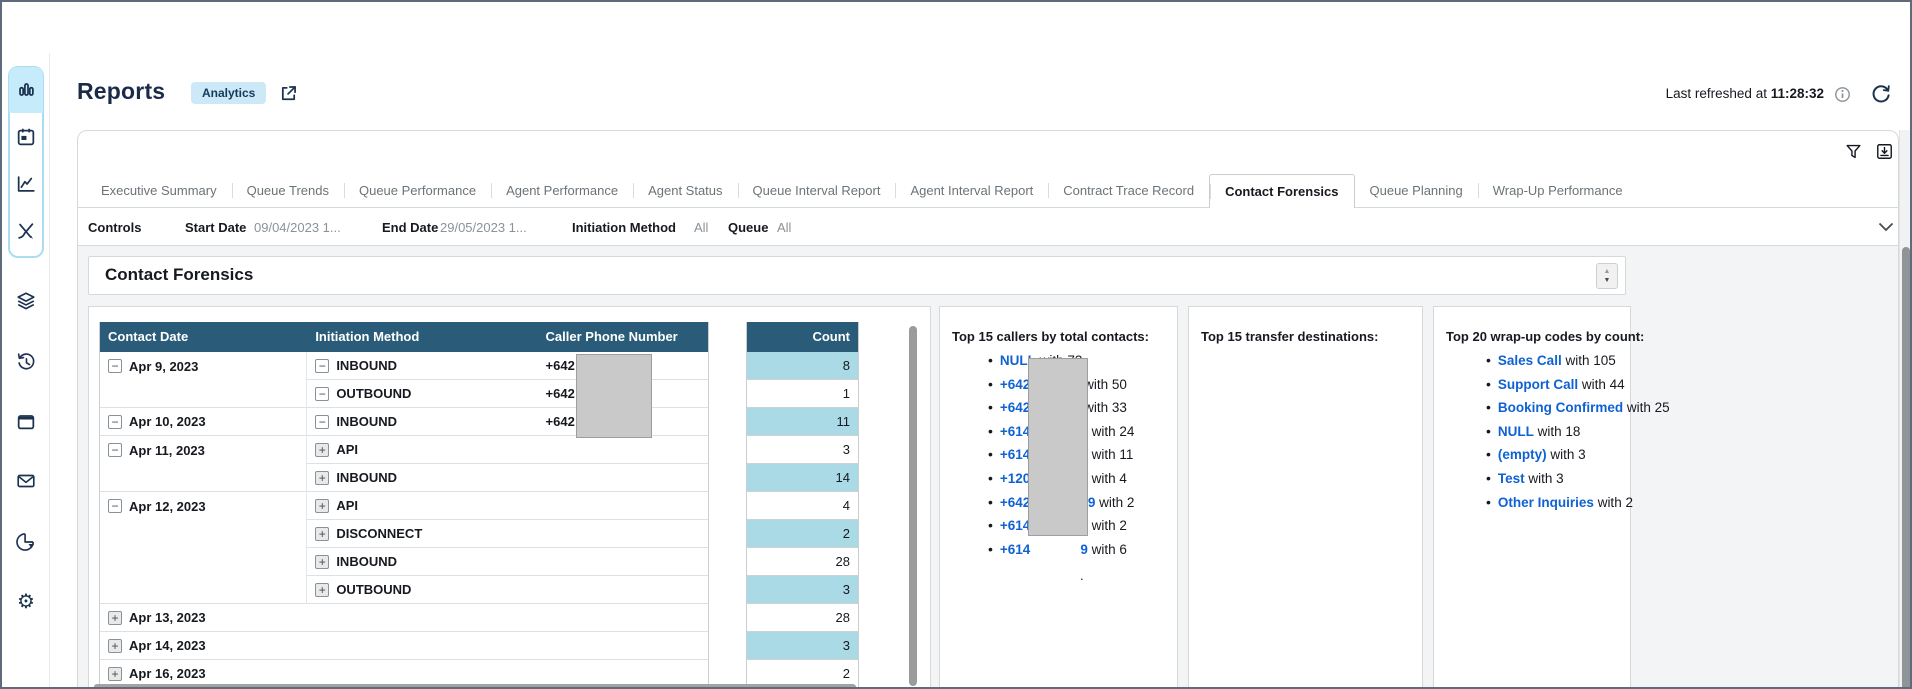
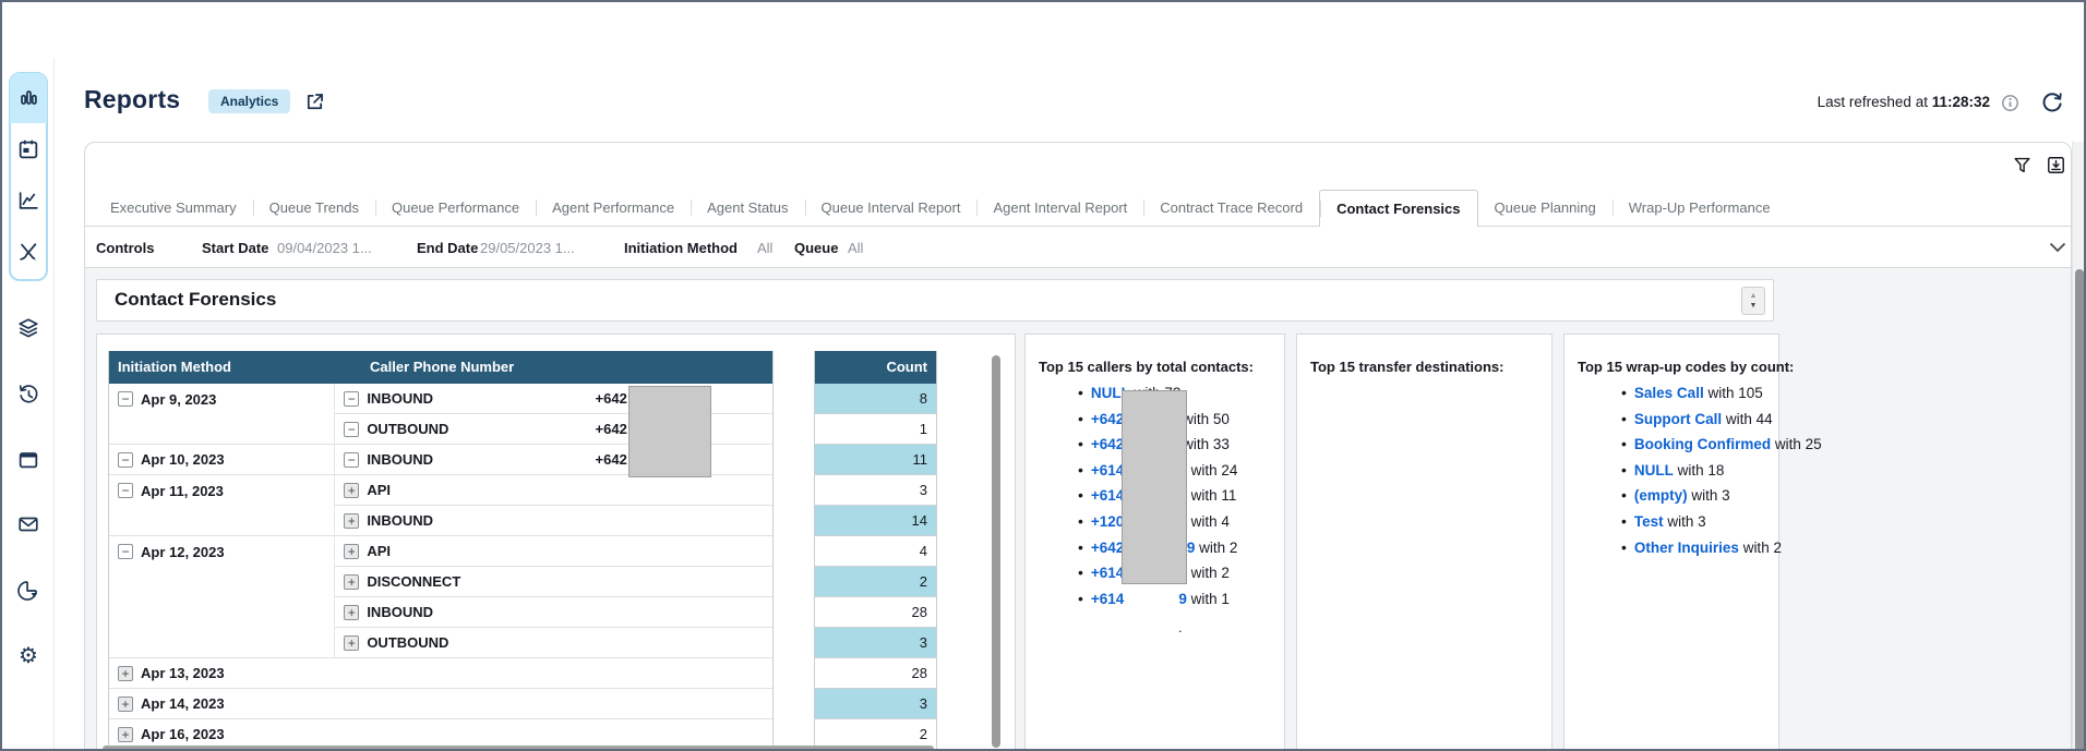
  ⚙
  Reports
  Analytics
  Last refreshed at 11:28:32
  Executive Summary
  Queue Trends
  Queue Performance
  Agent Performance
  Agent Status
  Queue Interval Report
  Agent Interval Report
  Contract Trace Record
  Contact Forensics
  Queue Planning
  Wrap-Up Performance
  Controls
  Start Date
  09/04/2023 1...
  End Date
  29/05/2023 1...
  Initiation Method
  All
  Queue
  All
  Contact Forensics
- Contact Date
  Initiation Method
  Caller Phone Number
  −
  Apr 9, 2023
  −
  INBOUND
  +642
  −
  OUTBOUND
  +642
  −
  Apr 10, 2023
  −
  INBOUND
  +642
  −
  Apr 11, 2023
  +
  API
  +
  INBOUND
  −
  Apr 12, 2023
  +
  API
  +
  DISCONNECT
  +
  INBOUND
  +
  OUTBOUND
  +
  Apr 13, 2023
  +
  Apr 14, 2023
  +
  Apr 16, 2023
  Count
  8
  1
  11
  3
  14
  4
  2
  28
  3
  28
  3
  2
  Top 15 callers by total contacts:
  +642 with 50
  +642 with 33
  +614 with 24
  +614 with 11
  +120 with 4
  +642 9 with 2
  +614 with 2
- +614 9 with 6
+ +614 9 with 1
  Top 15 transfer destinations:
- Top 20 wrap-up codes by count:
+ Top 15 wrap-up codes by count:
  Sales Call with 105
  Support Call with 44
  Booking Confirmed with 25
  NULL with 18
  (empty) with 3
  Test with 3
  Other Inquiries with 2
  .
